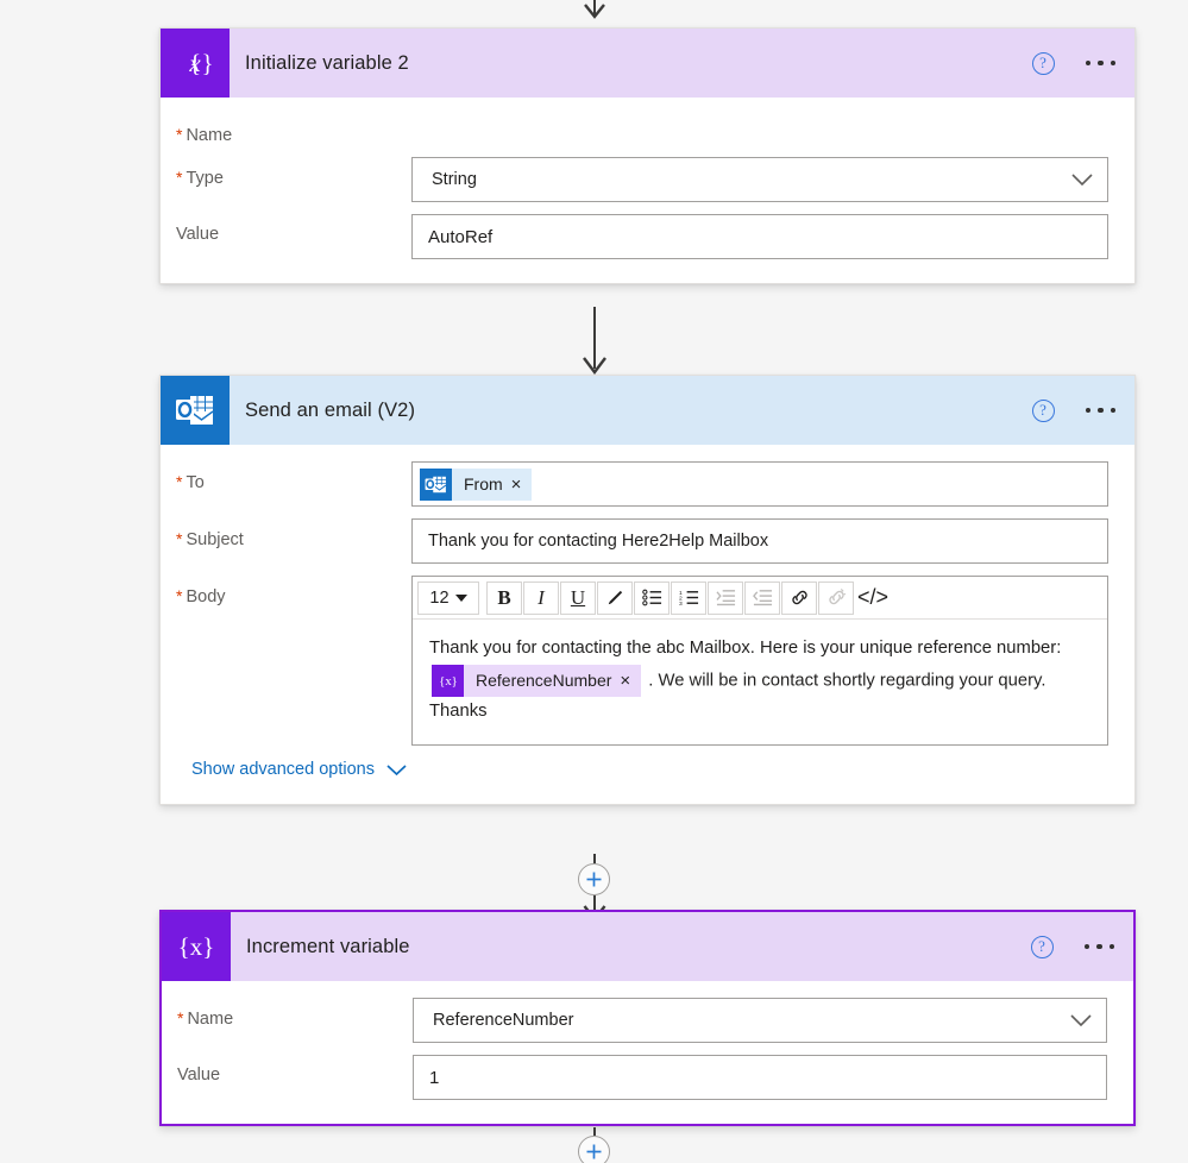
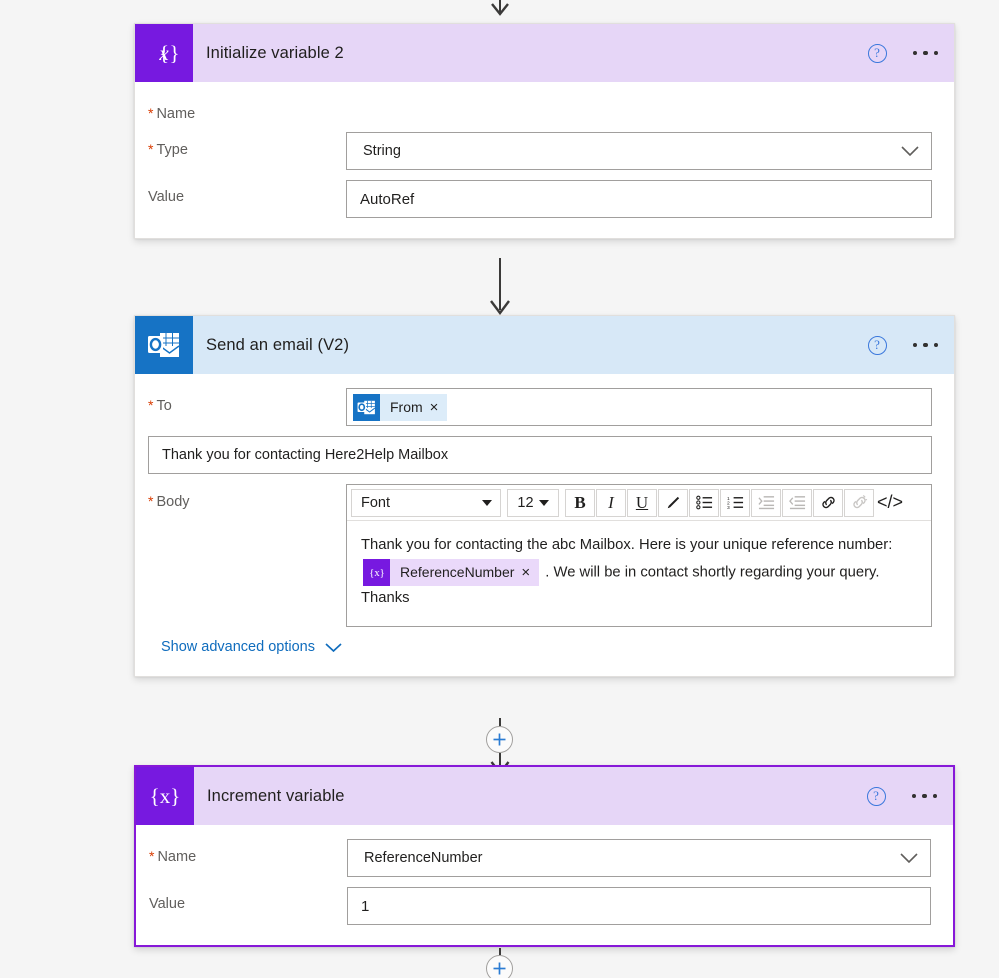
  {
  x
  }
  Initialize variable 2
  ?
  * Name
  * Type
  String
  Value
  AutoRef
  Send an email (V2)
  ?
  * To
  From
  ×
- * Subject
  Thank you for contacting Here2Help Mailbox
  * Body
+ Font
  12
  B
  I
  U
  </>
  Thank you for contacting the abc Mailbox. Here is your unique reference number:
  {x}
  ReferenceNumber
  ×
  . We will be in contact shortly regarding your query. Thanks
  Show advanced options
  {x}
  Increment variable
  ?
  * Name
  ReferenceNumber
  Value
  1
